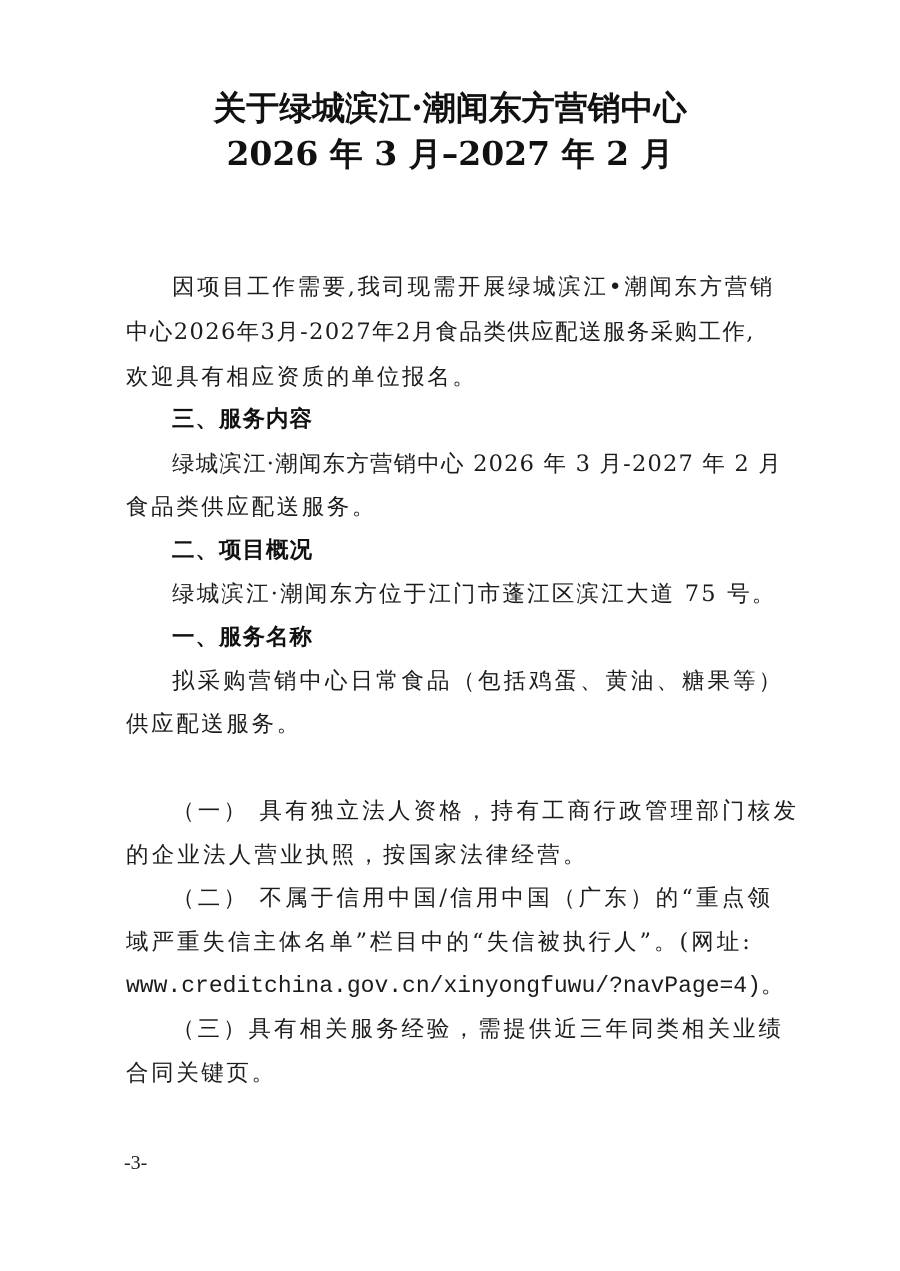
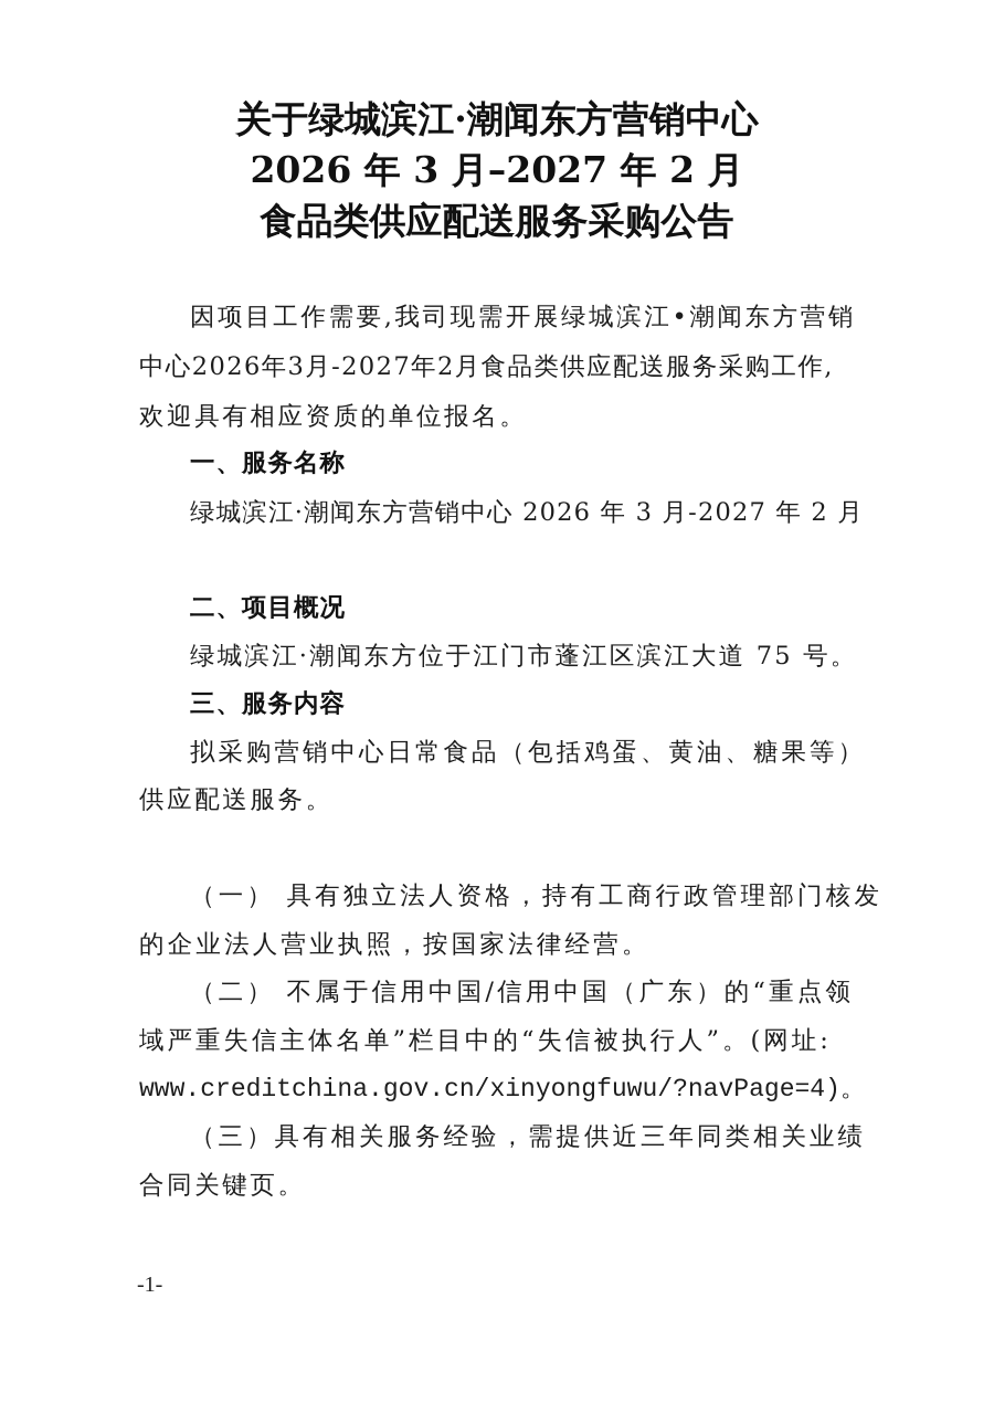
  关于绿城滨江·潮闻东方营销中心
  2026 年 3 月–2027 年 2 月
+ 食品类供应配送服务采购公告
  因项目工作需要,我司现需开展绿城滨江•潮闻东方营销
  中心2026年3月-2027年2月食品类供应配送服务采购工作,
  欢迎具有相应资质的单位报名。
- 三、服务内容
+ 一、服务名称
  绿城滨江·潮闻东方营销中心 2026 年 3 月-2027 年 2 月
- 食品类供应配送服务。
  二、项目概况
  绿城滨江·潮闻东方位于江门市蓬江区滨江大道 75 号。
- 一、服务名称
+ 三、服务内容
  拟采购营销中心日常食品（包括鸡蛋、黄油、糖果等）
  供应配送服务。
  （一） 具有独立法人资格，持有工商行政管理部门核发
  的企业法人营业执照，按国家法律经营。
  （二） 不属于信用中国/信用中国（广东）的“重点领
  域严重失信主体名单”栏目中的“失信被执行人”。(网址:
  www.creditchina.gov.cn/xinyongfuwu/?navPage=4)。
  （三）具有相关服务经验，需提供近三年同类相关业绩
  合同关键页。
- -3-
+ -1-
